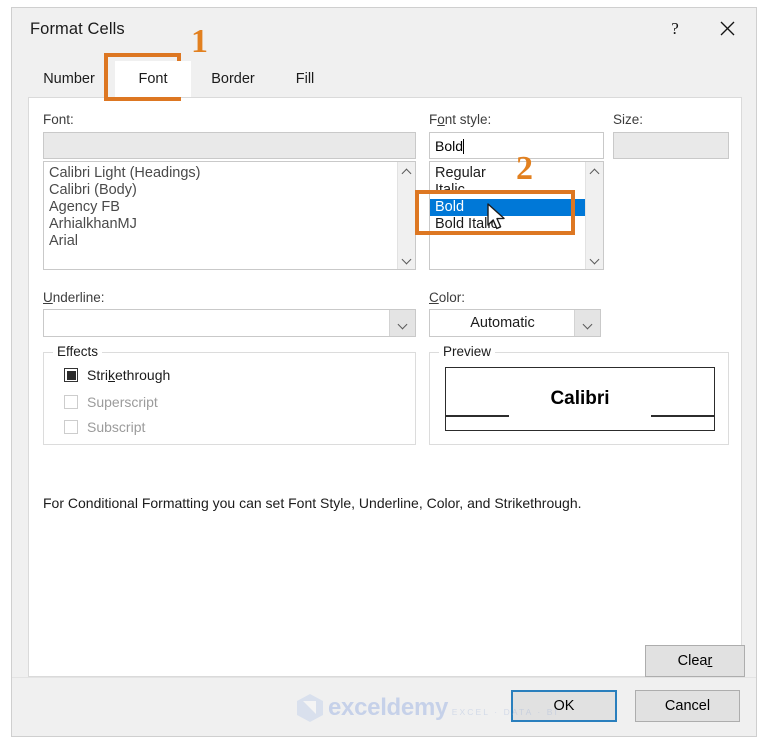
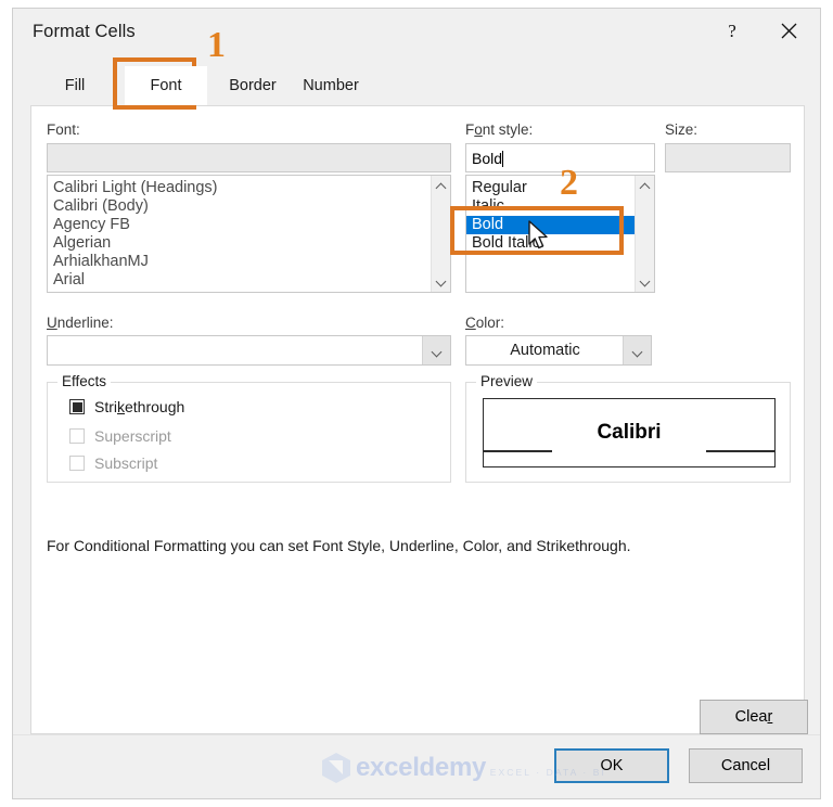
  Format Cells
  ?
- Number
+ Fill
  Font
  Border
- Fill
+ Number
  Font:
  Calibri Light (Headings)
  Calibri (Body)
  Agency FB
+ Algerian
  ArhialkhanMJ
  Arial
  Font style:
  Bold
  Regular
  Italic
  Bold
  Bold Ital
  Size:
  Underline:
  Color:
  Automatic
  Effects
  Strikethrough
  Superscript
  Subscript
  Preview
  Calibri
  For Conditional Formatting you can set Font Style, Underline, Color, and Strikethrough.
  Clear
  OK
  Cancel
  exceldemy EXCEL · DATA · BI
  1
  2
